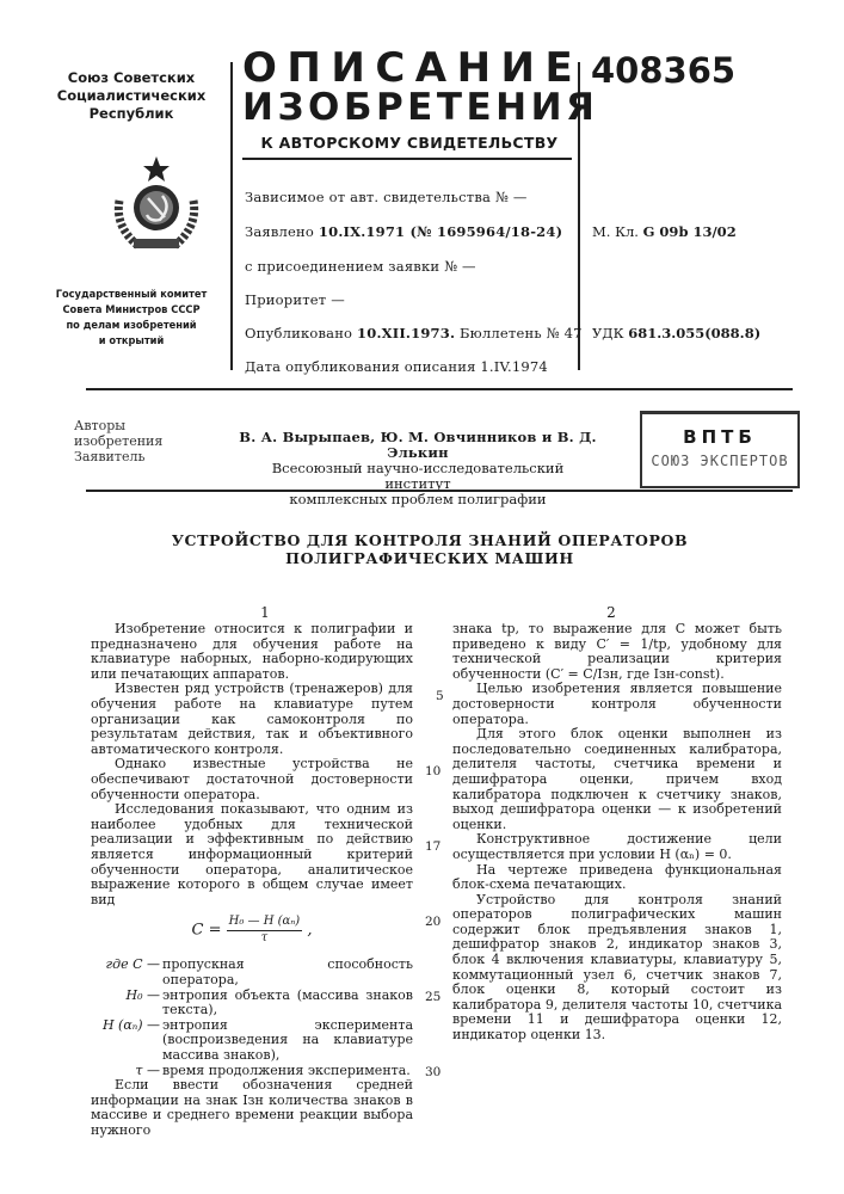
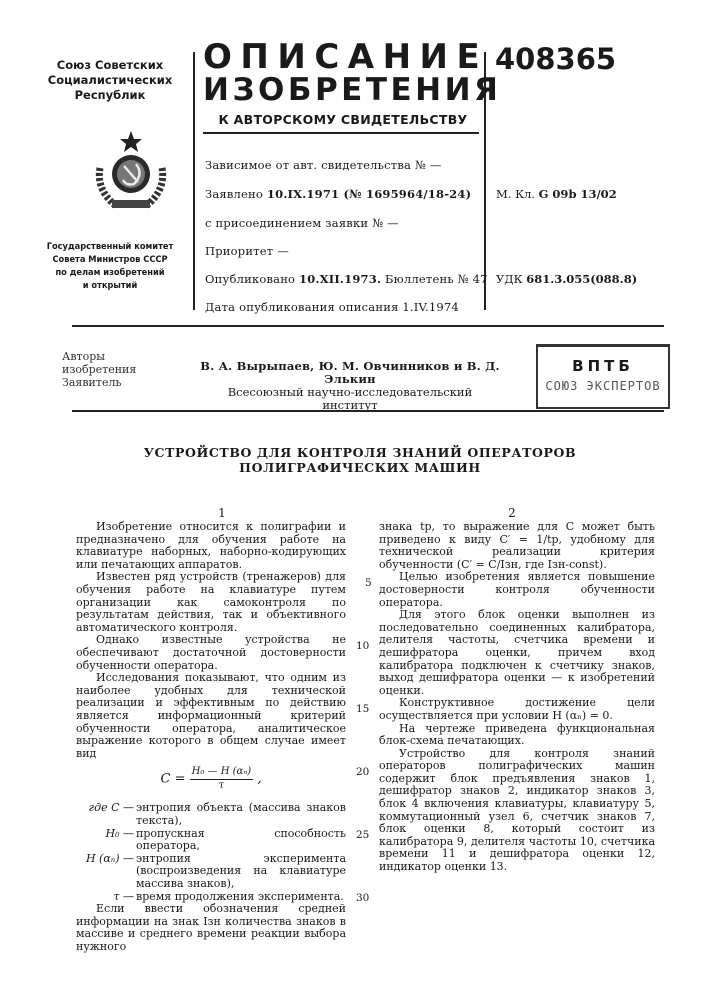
  Союз Советских
  Социалистических
  Республик
  Государственный комитет
  Совета Министров СССР
  по делам изобретений
  и открытий
  ОПИСАНИЕ
  ИЗОБРЕТЕНИЯ
  К АВТОРСКОМУ СВИДЕТЕЛЬСТВУ
  408365
  Зависимое от авт. свидетельства № —
  Заявлено 10.IX.1971 (№ 1695964/18-24)
  с присоединением заявки № —
  Приоритет —
  Опубликовано 10.XII.1973. Бюллетень № 47
  Дата опубликования описания 1.IV.1974
  М. Кл. G 09b 13/02
  УДК 681.3.055(088.8)
  Авторы
  изобретения
  Заявитель
  В. А. Вырыпаев, Ю. М. Овчинников и В. Д. Элькин
  Всесоюзный научно-исследовательский институт
- комплексных проблем полиграфии
  ВПТБ
  СОЮЗ ЭКСПЕРТОВ
  УСТРОЙСТВО ДЛЯ КОНТРОЛЯ ЗНАНИЙ ОПЕРАТОРОВ
  ПОЛИГРАФИЧЕСКИХ МАШИН
  1
  Изобретение относится к полиграфии и предназначено для обучения работе на клавиатуре наборных, наборно-кодирующих или печатающих аппаратов.
  Известен ряд устройств (тренажеров) для обучения работе на клавиатуре путем организации как самоконтроля по результатам действия, так и объективного автоматического контроля.
  Однако известные устройства не обеспечивают достаточной достоверности обученности оператора.
  Исследования показывают, что одним из наиболее удобных для технической реализации и эффективным по действию является информационный критерий обученности оператора, аналитическое выражение которого в общем случае имеет вид
  C =
  H₀ — H (αₙ)
  τ
  ,
  где C —
- пропускная способность оператора,
+ энтропия объекта (массива знаков текста),
  H₀ —
- энтропия объекта (массива знаков текста),
+ пропускная способность оператора,
  H (αₙ) —
  энтропия эксперимента (воспроизведения на клавиатуре массива знаков),
  τ —
  время продолжения эксперимента.
  Если ввести обозначения средней информации на знак Iзн количества знаков в массиве и среднего времени реакции выбора нужного
  5
  10
- 17
+ 15
  20
  25
  30
  2
  знака tр, то выражение для C может быть приведено к виду C′ = 1/tр, удобному для технической реализации критерия обученности (C′ = C/Iзн, где Iзн-const).
  Целью изобретения является повышение достоверности контроля обученности оператора.
  Для этого блок оценки выполнен из последовательно соединенных калибратора, делителя частоты, счетчика времени и дешифратора оценки, причем вход калибратора подключен к счетчику знаков, выход дешифратора оценки — к изобретений оценки.
  Конструктивное достижение цели осуществляется при условии H (αₙ) = 0.
  На чертеже приведена функциональная блок-схема печатающих.
  Устройство для контроля знаний операторов полиграфических машин содержит блок предъявления знаков 1, дешифратор знаков 2, индикатор знаков 3, блок 4 включения клавиатуры, клавиатуру 5, коммутационный узел 6, счетчик знаков 7, блок оценки 8, который состоит из калибратора 9, делителя частоты 10, счетчика времени 11 и дешифратора оценки 12, индикатор оценки 13.
